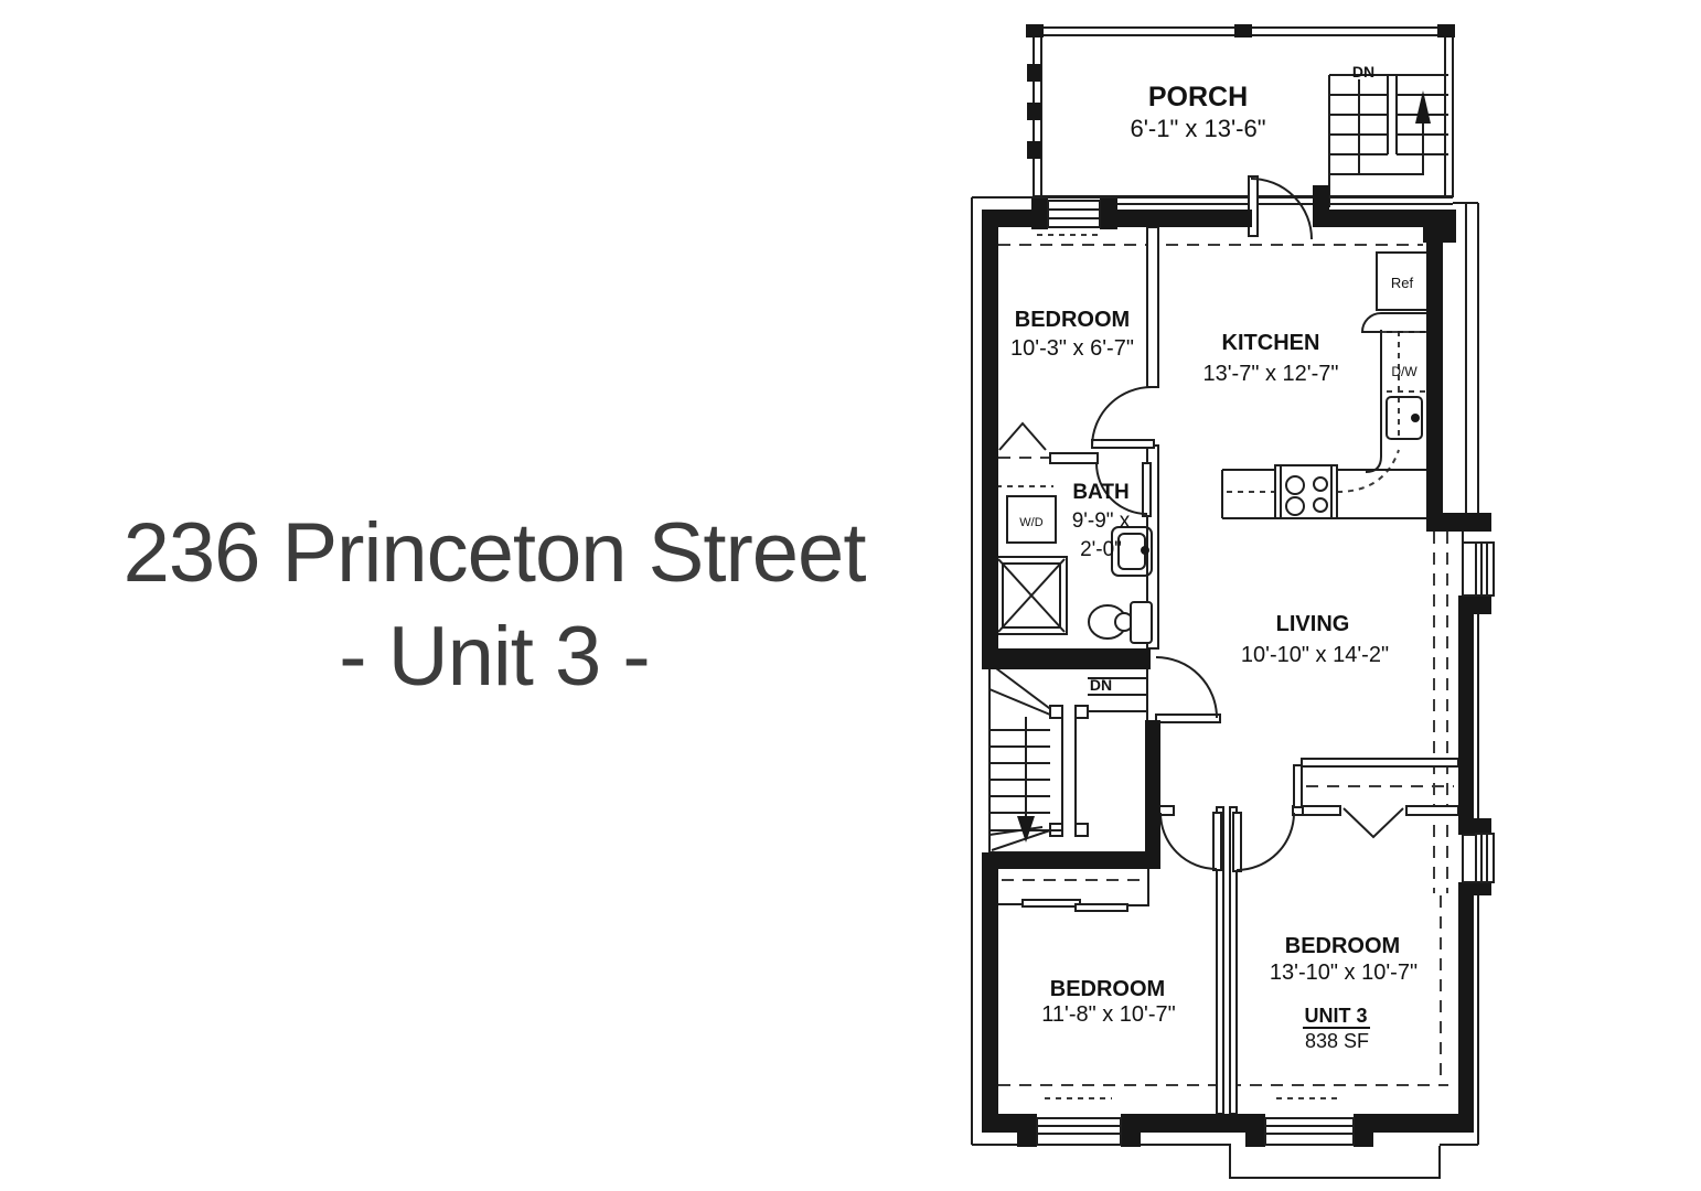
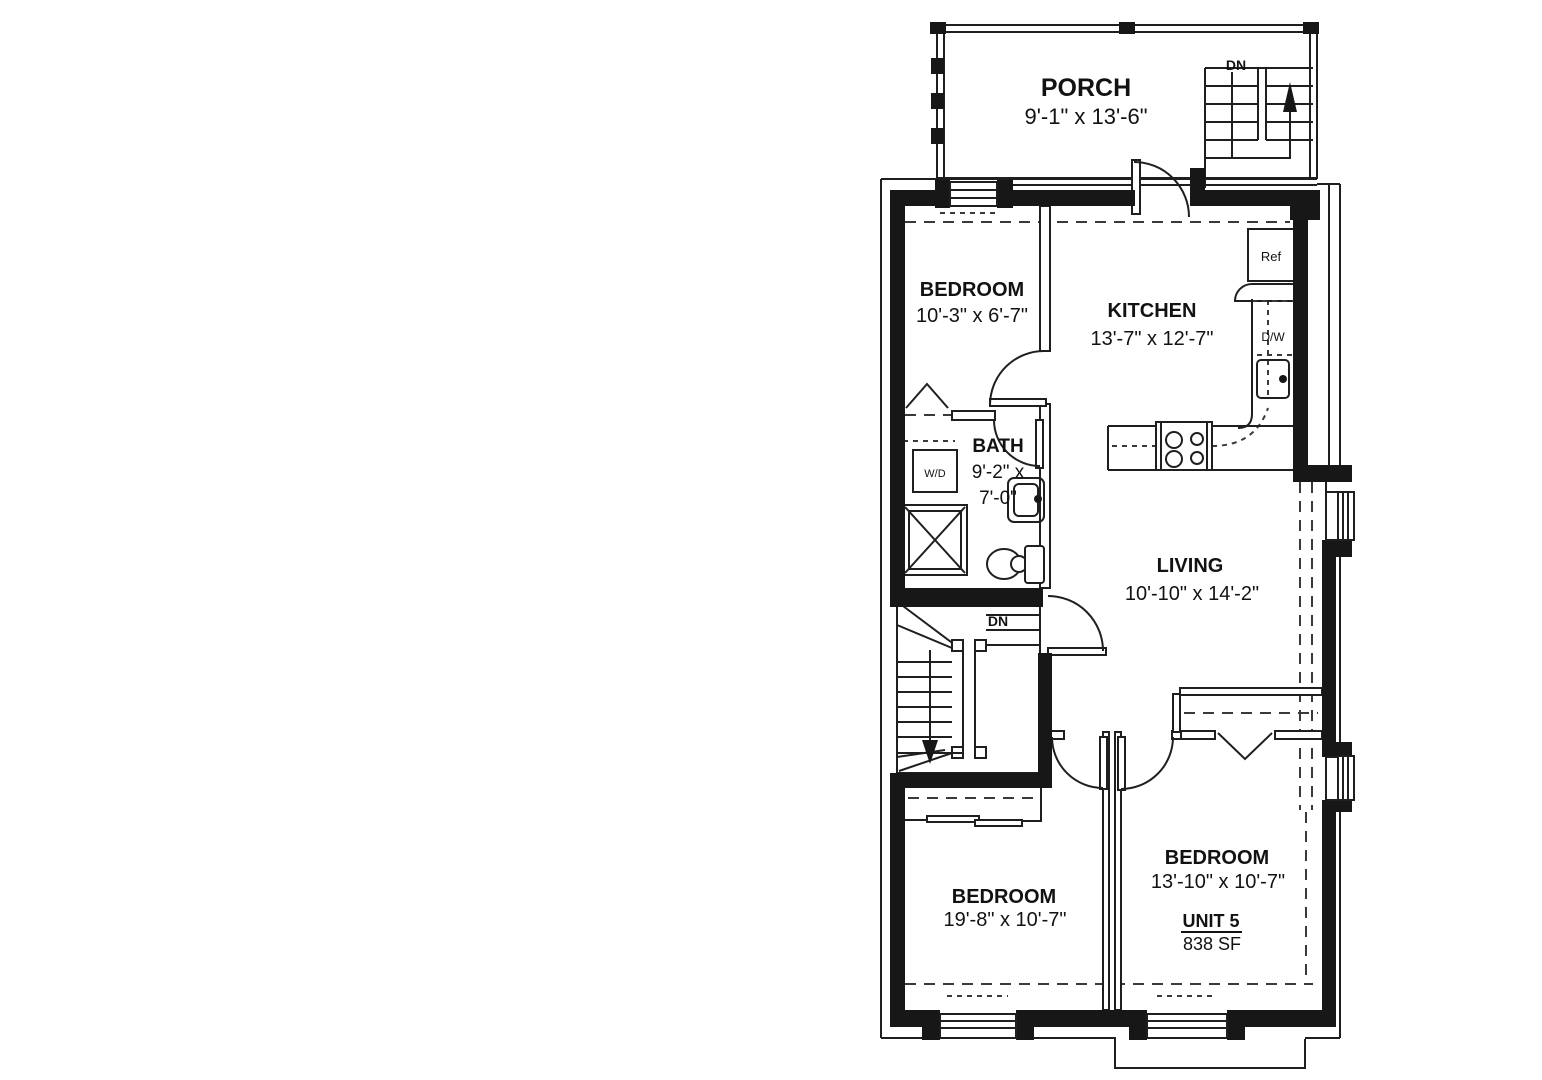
- 236 Princeton Street
- - Unit 3 -
  PORCH
- 6'-1" x 13'-6"
+ 9'-1" x 13'-6"
  BEDROOM
  10'-3" x 6'-7"
  KITCHEN
  13'-7" x 12'-7"
  BATH
- 9'-9" x
+ 9'-2" x
- 2'-0"
+ 7'-0"
  LIVING
  10'-10" x 14'-2"
  BEDROOM
- 11'-8" x 10'-7"
+ 19'-8" x 10'-7"
  BEDROOM
  13'-10" x 10'-7"
- UNIT 3
+ UNIT 5
  838 SF
  W/D
  Ref
  D/W
  DN
  DN
